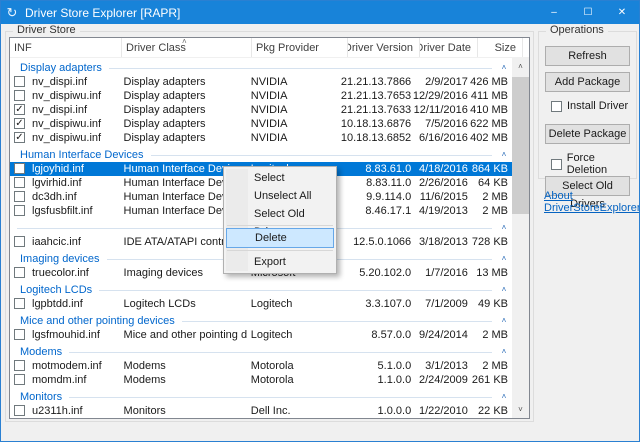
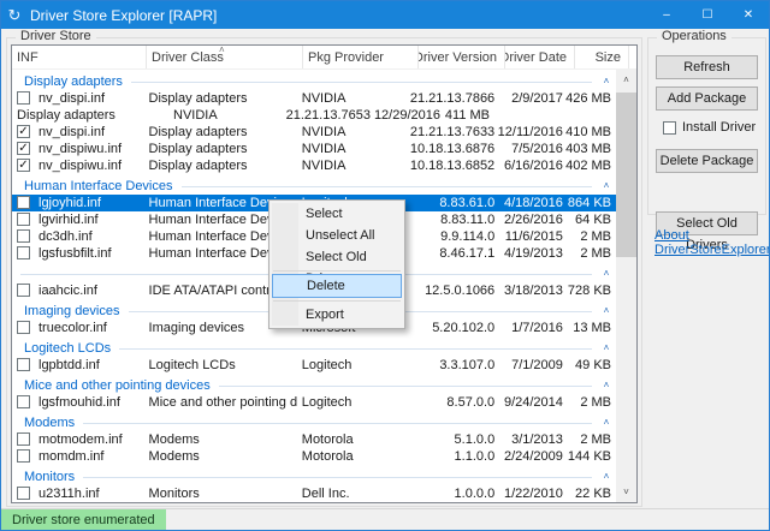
  ↻
  Driver Store Explorer [RAPR]
  –
  ☐
  ✕
  Driver Store
  INF
  Driver Class
  ˄
  Pkg Provider
  Driver Version
  Driver Date
  Size
  Display adapters
  ˄
  nv_dispi.inf
  Display adapters
  NVIDIA
  21.21.13.7866
  2/9/2017
  426 MB
- nv_dispiwu.inf
  Display adapters
  NVIDIA
  21.21.13.7653
  12/29/2016
  411 MB
  ✓ nv_dispi.inf
  Display adapters
  NVIDIA
  21.21.13.7633
  12/11/2016
  410 MB
  ✓ nv_dispiwu.inf
  Display adapters
  NVIDIA
  10.18.13.6876
  7/5/2016
- 622 MB
+ 403 MB
  ✓ nv_dispiwu.inf
  Display adapters
  NVIDIA
  10.18.13.6852
  6/16/2016
  402 MB
  Human Interface Devices
  ˄
  lgjoyhid.inf
  Human Interface De
  8.83.61.0
  4/18/2016
  864 KB
  lgvirhid.inf
  Human Interface De
  8.83.11.0
  2/26/2016
  64 KB
  dc3dh.inf
  Human Interface De
  9.9.114.0
  11/6/2015
  2 MB
  lgsfusbfilt.inf
  Human Interface De
  8.46.17.1
  4/19/2013
  2 MB
  ˄
  iaahcic.inf
  12.5.0.1066
  3/18/2013
  728 KB
  Imaging devices
  ˄
  truecolor.inf
  Imaging devices
  5.20.102.0
  1/7/2016
  13 MB
  Logitech LCDs
  ˄
  lgpbtdd.inf
  Logitech LCDs
  Logitech
  3.3.107.0
  7/1/2009
  49 KB
  Mice and other pointing devices
  ˄
  lgsfmouhid.inf
  Mice and other pointing d
  Logitech
  8.57.0.0
  9/24/2014
  2 MB
  Modems
  ˄
  motmodem.inf
  Modems
  Motorola
  5.1.0.0
  3/1/2013
  2 MB
  momdm.inf
  Modems
  Motorola
  1.1.0.0
  2/24/2009
- 261 KB
+ 144 KB
  Monitors
  ˄
  u2311h.inf
  Monitors
  Dell Inc.
  1.0.0.0
  1/22/2010
  22 KB
  ˄
  ˅
  Select
  Unselect All
  Delete
  Export
  Operations
  Refresh
  Add Package
  Install Driver
  Delete Package
- Force Deletion
  Select Old Drivers
  About DriverStoreExplorer
+ Driver store enumerated
